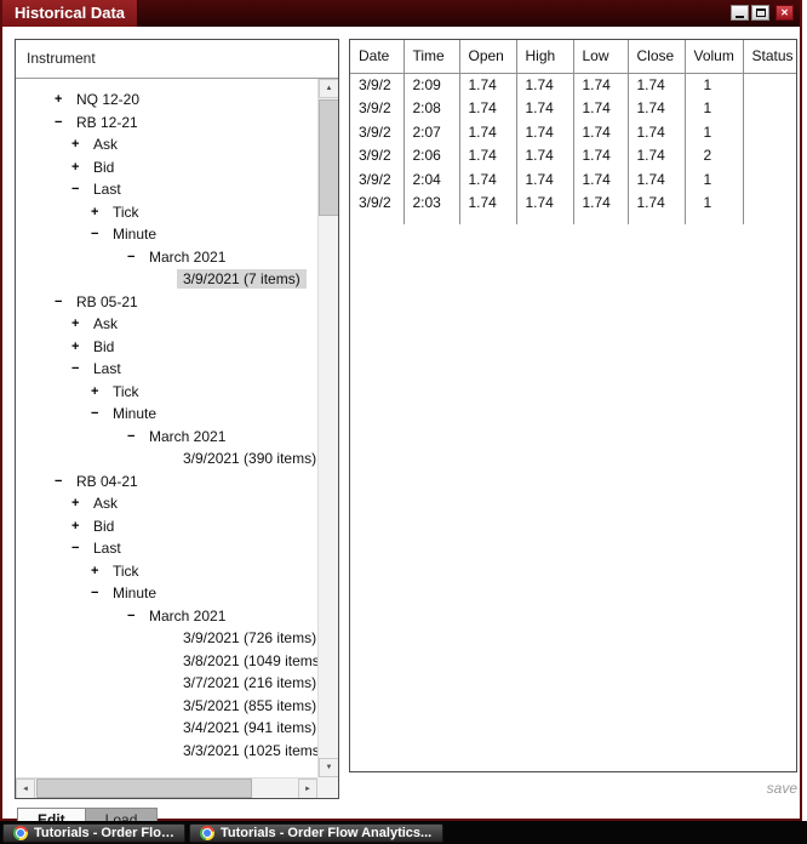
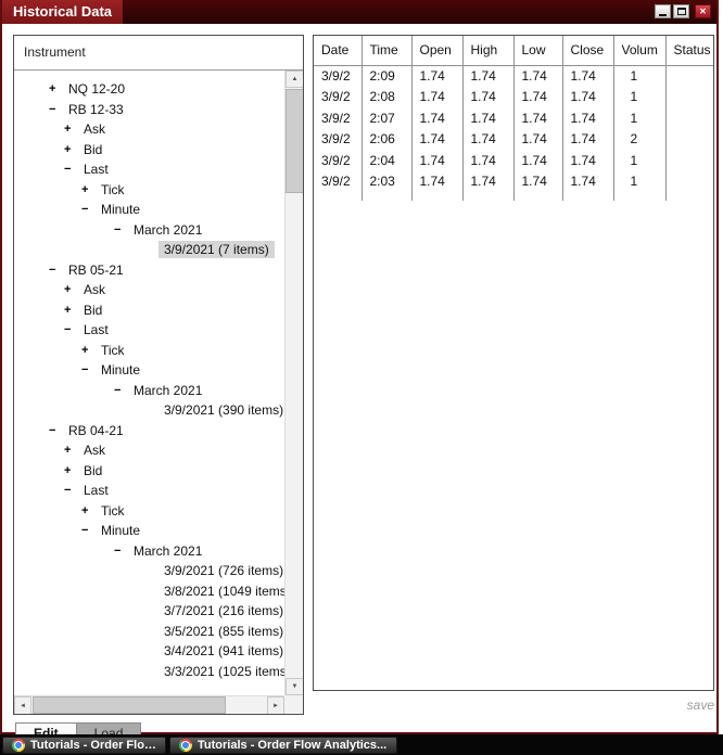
  Historical Data
  ✕
  Instrument
  +
  NQ 12-20
  −
- RB 12-21
+ RB 12-33
  +
  Ask
  +
  Bid
  −
  Last
  +
  Tick
  −
  Minute
  −
  March 2021
  3/9/2021 (7 items)
  −
  RB 05-21
  +
  Ask
  +
  Bid
  −
  Last
  +
  Tick
  −
  Minute
  −
  March 2021
  3/9/2021 (390 items)
  −
  RB 04-21
  +
  Ask
  +
  Bid
  −
  Last
  +
  Tick
  −
  Minute
  −
  March 2021
  3/9/2021 (726 items)
  3/8/2021 (1049 items
  3/7/2021 (216 items)
  3/5/2021 (855 items)
  3/4/2021 (941 items)
  3/3/2021 (1025 items
  Date	Time	Open	High	Low	Close	Volum	Status
  3/9/2	2:09	1.74	1.74	1.74	1.74	1
  3/9/2	2:08	1.74	1.74	1.74	1.74	1
  3/9/2	2:07	1.74	1.74	1.74	1.74	1
  3/9/2	2:06	1.74	1.74	1.74	1.74	2
  3/9/2	2:04	1.74	1.74	1.74	1.74	1
  3/9/2	2:03	1.74	1.74	1.74	1.74	1
  save
  Edit
  Load
  Tutorials - Order Flow
  Tutorials - Order Flow Analytics...
